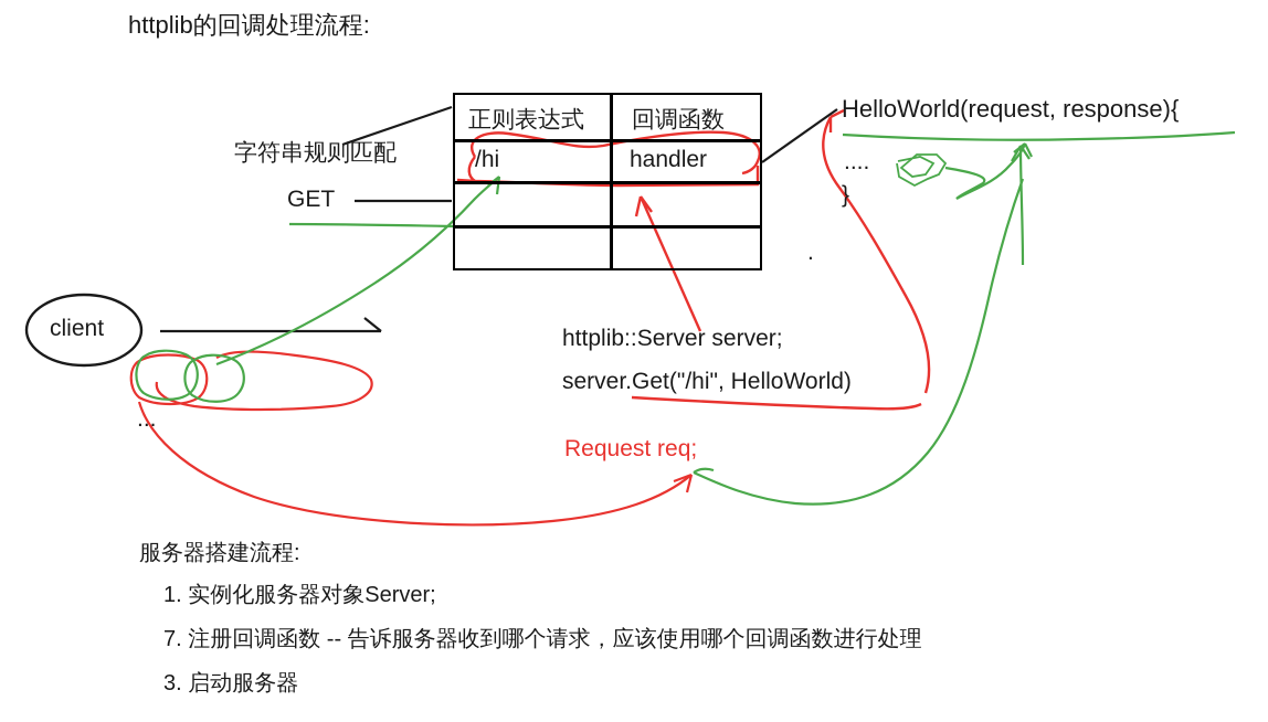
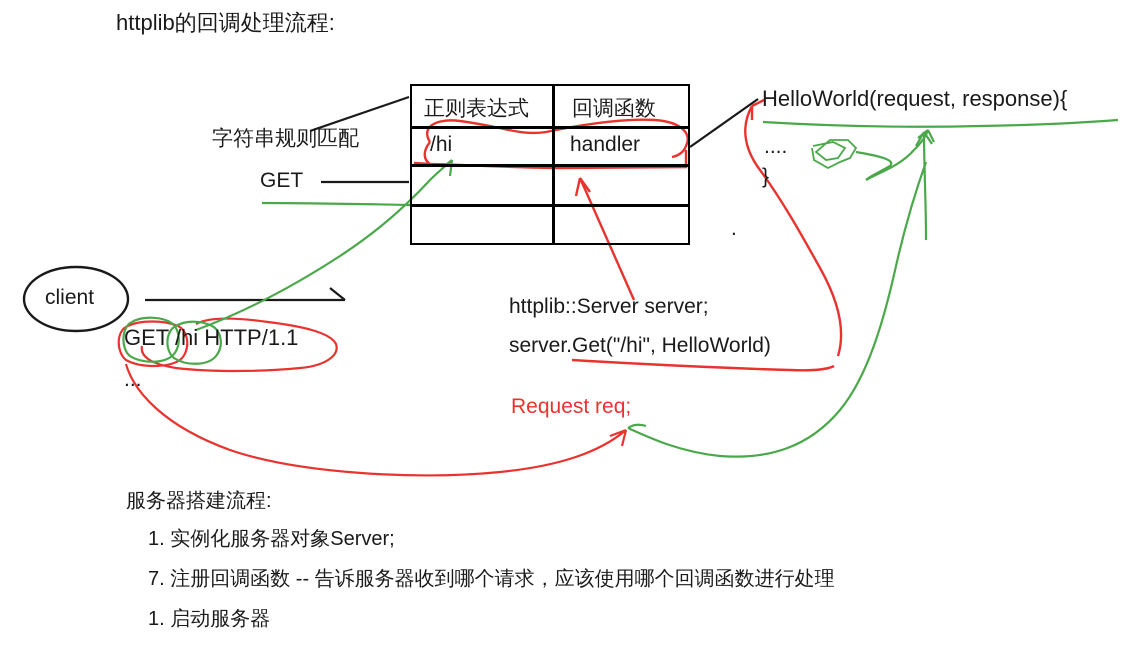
  httplib的回调处理流程:
  字符串规则匹配
  GET
  正则表达式
  回调函数
  /hi
  handler
  HelloWorld(request, response){
  ....
  }
  .
  client
+ GET /hi HTTP/1.1
  ...
  httplib::Server server;
  server.Get("/hi", HelloWorld)
  Request req;
  服务器搭建流程:
  1. 实例化服务器对象Server;
  7. 注册回调函数 -- 告诉服务器收到哪个请求，应该使用哪个回调函数进行处理
- 3. 启动服务器
+ 1. 启动服务器
